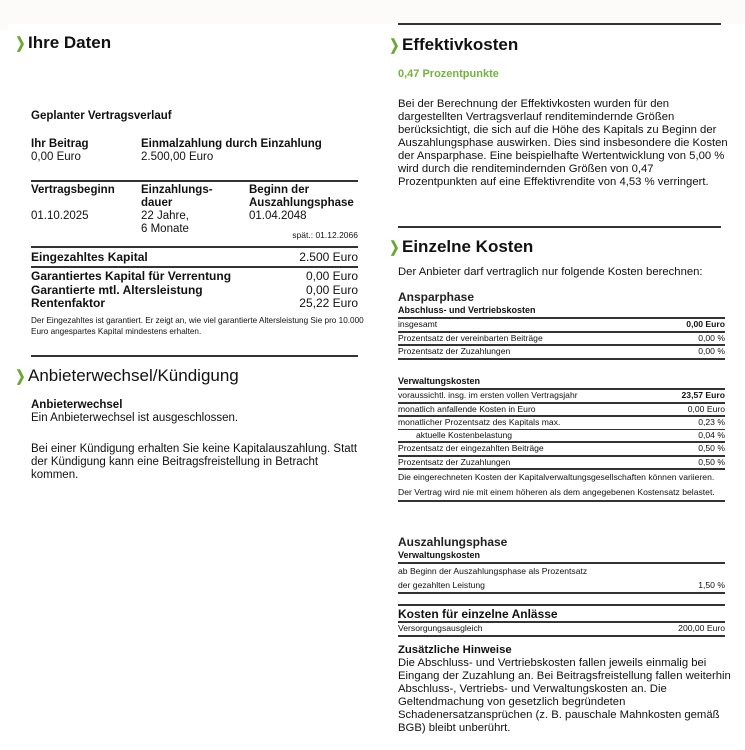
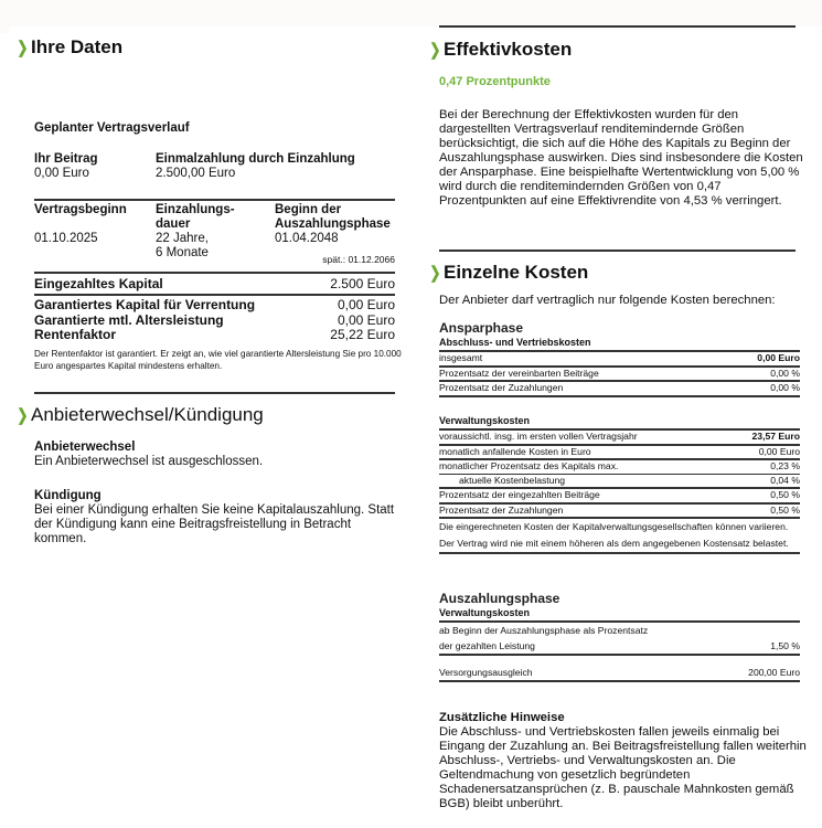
  ❯
  Ihre Daten
  Geplanter Vertragsverlauf
  Ihr Beitrag
  0,00 Euro
  Einmalzahlung durch Einzahlung
  2.500,00 Euro
  Vertragsbeginn
  01.10.2025
  Einzahlungs-
  dauer
  22 Jahre,
  6 Monate
  Beginn der
  Auszahlungsphase
  01.04.2048
  spät.: 01.12.2066
  Eingezahltes Kapital
  2.500 Euro
  Garantiertes Kapital für Verrentung
  0,00 Euro
  Garantierte mtl. Altersleistung
  0,00 Euro
  Rentenfaktor
  25,22 Euro
- Der Eingezahltes ist garantiert. Er zeigt an, wie viel garantierte Altersleistung Sie pro 10.000 Euro angespartes Kapital mindestens erhalten.
+ Der Rentenfaktor ist garantiert. Er zeigt an, wie viel garantierte Altersleistung Sie pro 10.000 Euro angespartes Kapital mindestens erhalten.
  ❯
  Anbieterwechsel/Kündigung
  Anbieterwechsel
  Ein Anbieterwechsel ist ausgeschlossen.
+ Kündigung
  Bei einer Kündigung erhalten Sie keine Kapitalauszahlung. Statt der Kündigung kann eine Beitragsfreistellung in Betracht kommen.
  ❯
  Effektivkosten
  0,47 Prozentpunkte
  Bei der Berechnung der Effektivkosten wurden für den dargestellten Vertragsverlauf renditemindernde Größen berücksichtigt, die sich auf die Höhe des Kapitals zu Beginn der Auszahlungsphase auswirken. Dies sind insbesondere die Kosten der Ansparphase. Eine beispielhafte Wertentwicklung von 5,00 % wird durch die renditemindernden Größen von 0,47 Prozentpunkten auf eine Effektivrendite von 4,53 % verringert.
  ❯
  Einzelne Kosten
  Der Anbieter darf vertraglich nur folgende Kosten berechnen:
  Ansparphase
  Abschluss- und Vertriebskosten
  insgesamt
  0,00 Euro
  Prozentsatz der vereinbarten Beiträge
  0,00 %
  Prozentsatz der Zuzahlungen
  0,00 %
  Verwaltungskosten
  voraussichtl. insg. im ersten vollen Vertragsjahr
  23,57 Euro
  monatlich anfallende Kosten in Euro
  0,00 Euro
  monatlicher Prozentsatz des Kapitals max.
  0,23 %
  aktuelle Kostenbelastung
  0,04 %
  Prozentsatz der eingezahlten Beiträge
  0,50 %
  Prozentsatz der Zuzahlungen
  0,50 %
  Die eingerechneten Kosten der Kapitalverwaltungsgesellschaften können variieren. Der Vertrag wird nie mit einem höheren als dem angegebenen Kostensatz belastet.
  Auszahlungsphase
  Verwaltungskosten
  ab Beginn der Auszahlungsphase als Prozentsatz
  der gezahlten Leistung
  1,50 %
- Kosten für einzelne Anlässe
  Versorgungsausgleich
  200,00 Euro
  Zusätzliche Hinweise
  Die Abschluss- und Vertriebskosten fallen jeweils einmalig bei Eingang der Zuzahlung an. Bei Beitragsfreistellung fallen weiterhin Abschluss-, Vertriebs- und Verwaltungskosten an. Die Geltendmachung von gesetzlich begründeten Schadenersatzansprüchen (z. B. pauschale Mahnkosten gemäß BGB) bleibt unberührt.
